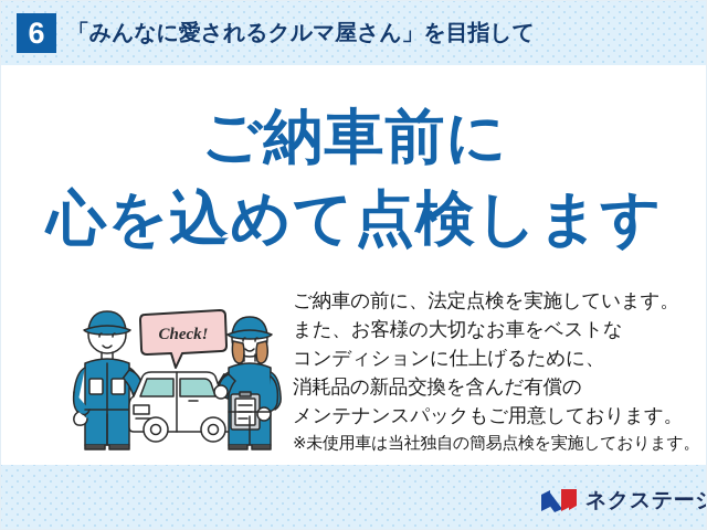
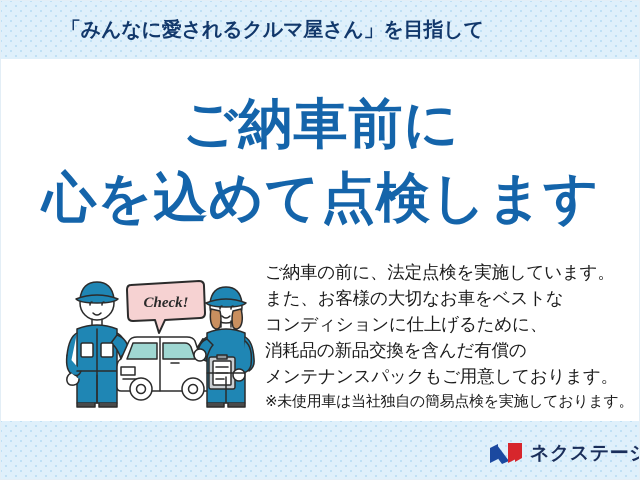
- 6
  「みんなに愛されるクルマ屋さん」を目指して
  ご納車前に
  心を込めて点検します
  Check!
  ご納車の前に、法定点検を実施しています。
  また、お客様の大切なお車をベストな
  コンディションに仕上げるために、
  消耗品の新品交換を含んだ有償の
  メンテナンスパックもご用意しております。
  ※未使用車は当社独自の簡易点検を実施しております。
  ネクステー
